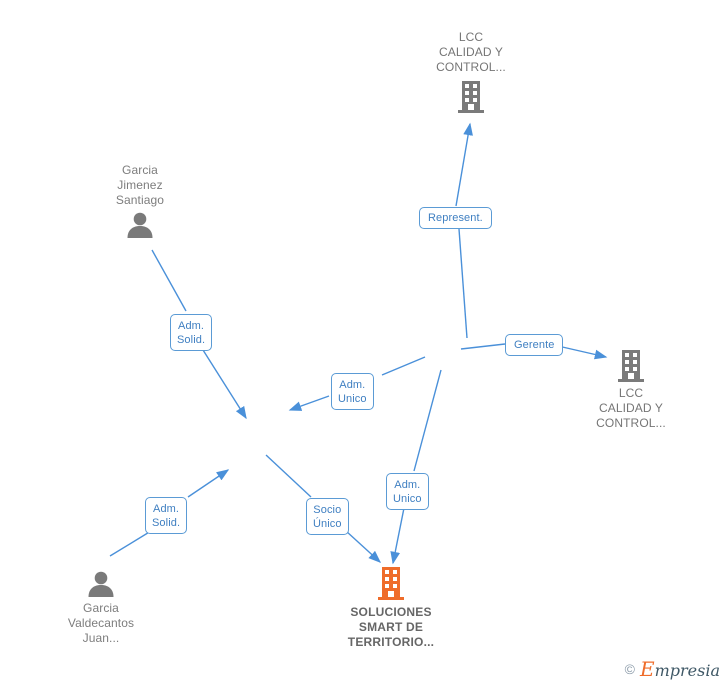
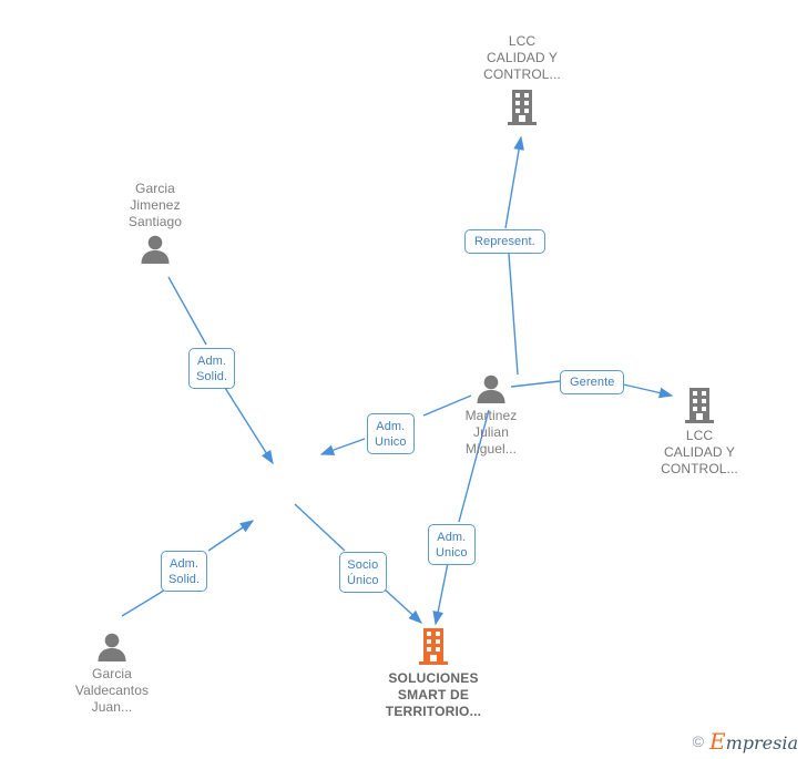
  LCC
  CALIDAD Y
  CONTROL...
  Garcia
  Jimenez
  Santiago
+ Martinez
+ Julian
+ Miguel...
  LCC
  CALIDAD Y
  CONTROL...
  Garcia
  Valdecantos
  Juan...
  SOLUCIONES
  SMART DE
  TERRITORIO...
  Represent.
  Adm.
  Solid.
  Adm.
  Unico
  Gerente
  Adm.
  Unico
  Socio
  Único
  Adm.
  Solid.
  ©
  Empresia
